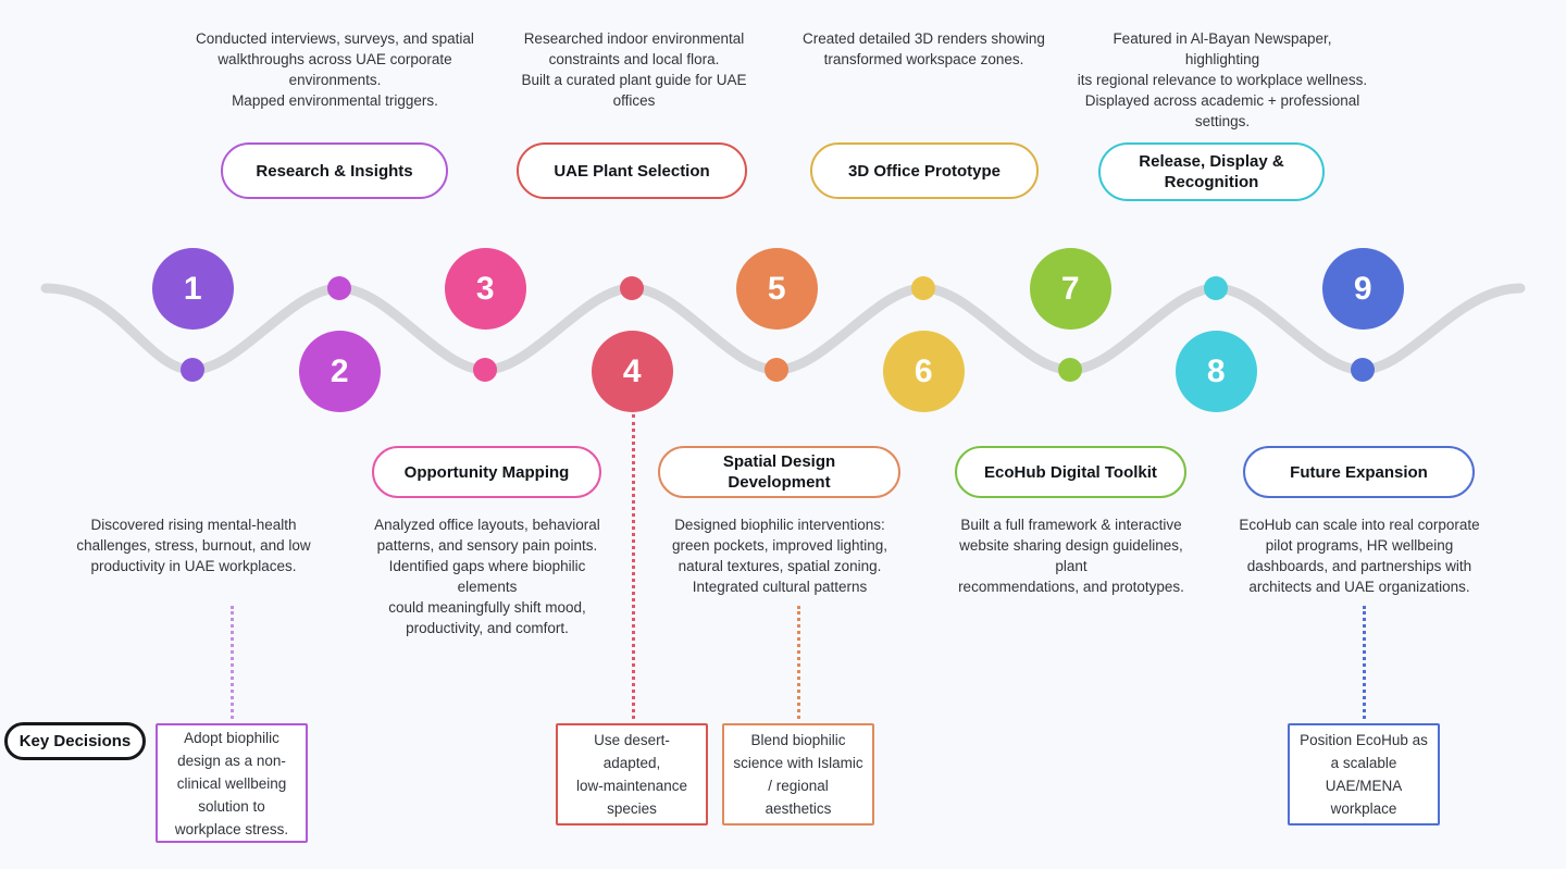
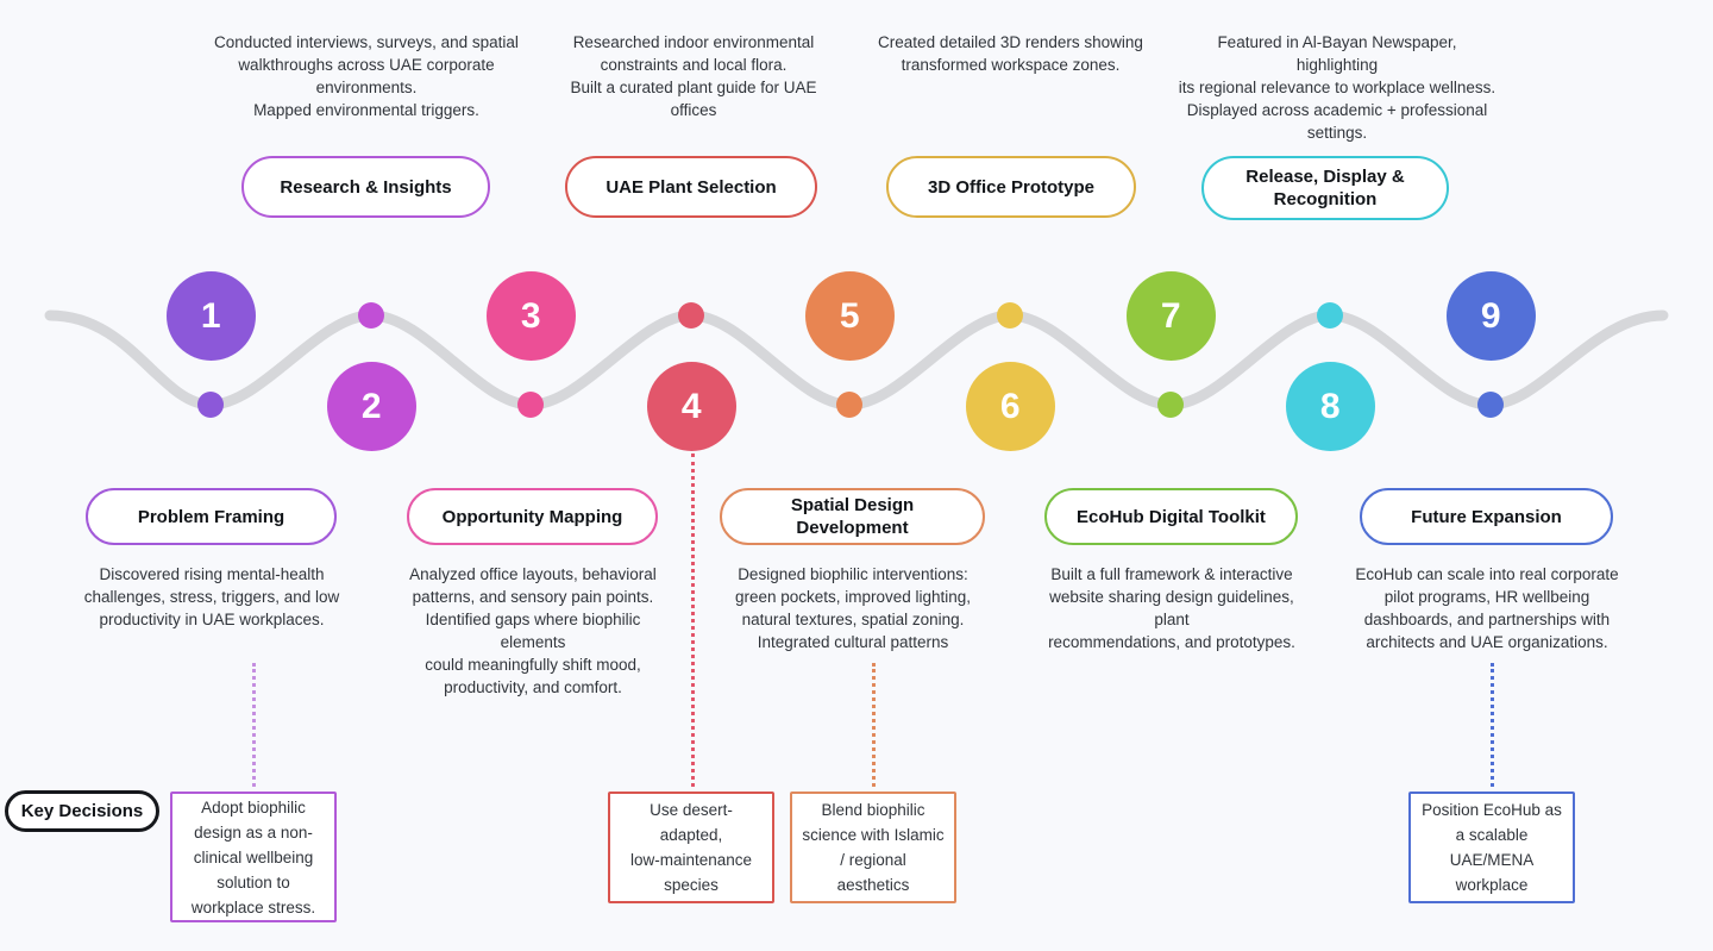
  Conducted interviews, surveys, and spatial
  walkthroughs across UAE corporate
  environments.
  Mapped environmental triggers.
  Researched indoor environmental
  constraints and local flora.
  Built a curated plant guide for UAE
  offices
  Created detailed 3D renders showing
  transformed workspace zones.
  Featured in Al-Bayan Newspaper, highlighting
  its regional relevance to workplace wellness.
  Displayed across academic + professional
  settings.
  Research & Insights
  UAE Plant Selection
  3D Office Prototype
  Release, Display &
  Recognition
  1
  2
  3
  4
  5
  6
  7
  8
  9
+ Problem Framing
  Opportunity Mapping
  Spatial Design Development
  EcoHub Digital Toolkit
  Future Expansion
  Discovered rising mental-health
- challenges, stress, burnout, and low
+ challenges, stress, triggers, and low
  productivity in UAE workplaces.
  Analyzed office layouts, behavioral
  patterns, and sensory pain points.
  Identified gaps where biophilic elements
  could meaningfully shift mood,
  productivity, and comfort.
  Designed biophilic interventions:
  green pockets, improved lighting,
  natural textures, spatial zoning.
  Integrated cultural patterns
  Built a full framework & interactive
  website sharing design guidelines, plant
  recommendations, and prototypes.
  EcoHub can scale into real corporate
  pilot programs, HR wellbeing
  dashboards, and partnerships with
  architects and UAE organizations.
  Key Decisions
  Adopt biophilic
  design as a non-
  clinical wellbeing
  solution to
  workplace stress.
  Use desert-adapted,
  low-maintenance
  species
  Blend biophilic
  science with Islamic
  / regional aesthetics
  Position EcoHub as
  a scalable
  UAE/MENA
  workplace
